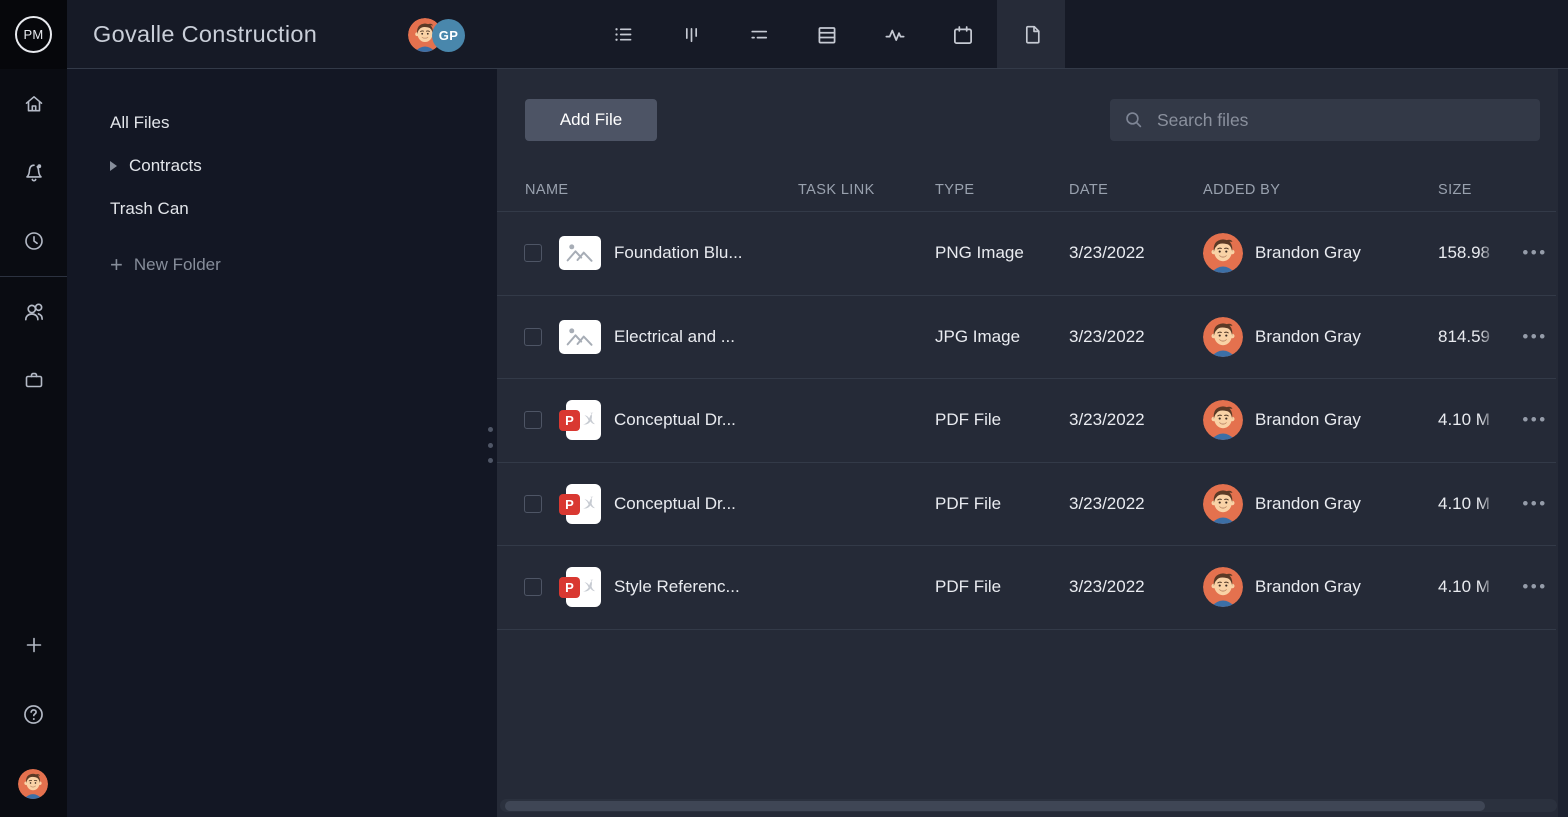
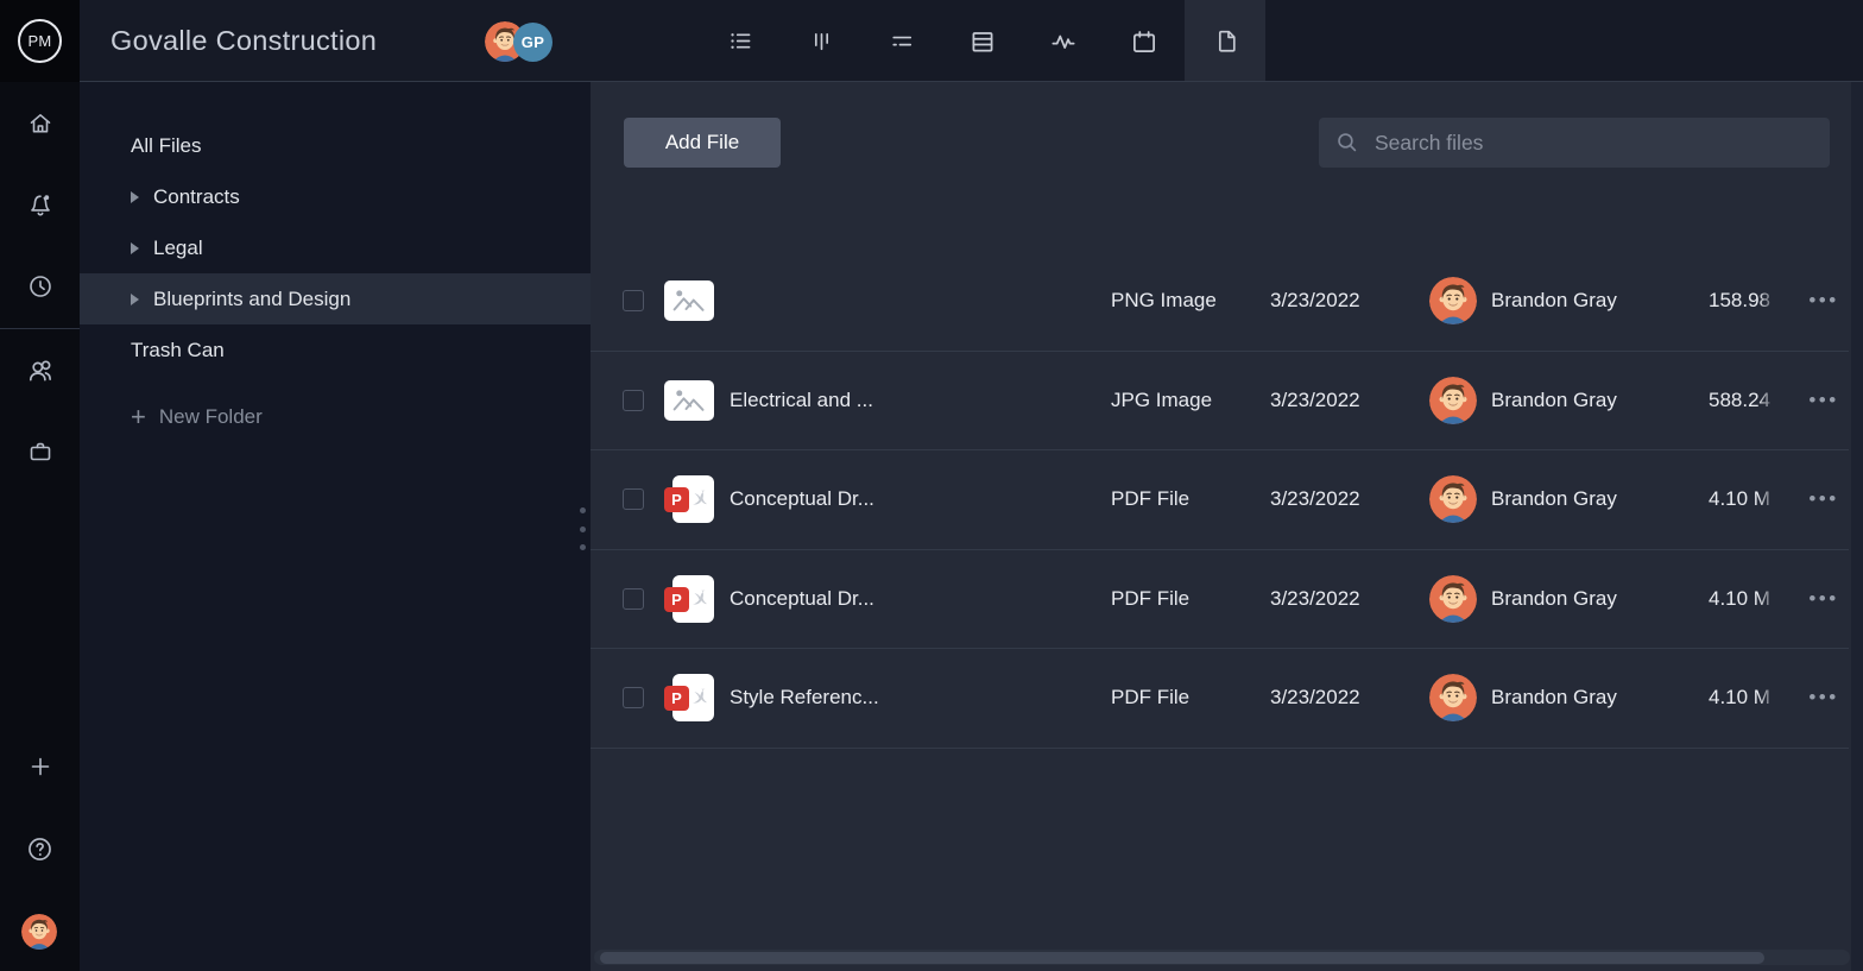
  PM
  Govalle Construction
  GP
  All Files
  Contracts
+ Legal
+ Blueprints and Design
  Trash Can
  +
  New Folder
  Add File
  Search files
- NAME
- TASK LINK
- TYPE
- DATE
- ADDED BY
- SIZE
- Foundation Blu...
  PNG Image
  3/23/2022
  Brandon Gray
  158.98
  •••
  Electrical and ...
  JPG Image
  3/23/2022
  Brandon Gray
- 814.59
+ 588.24
  •••
  P
  Conceptual Dr...
  PDF File
  3/23/2022
  Brandon Gray
  4.10 M
  •••
  P
  Conceptual Dr...
  PDF File
  3/23/2022
  Brandon Gray
  4.10 M
  •••
  P
  Style Referenc...
  PDF File
  3/23/2022
  Brandon Gray
  4.10 M
  •••
